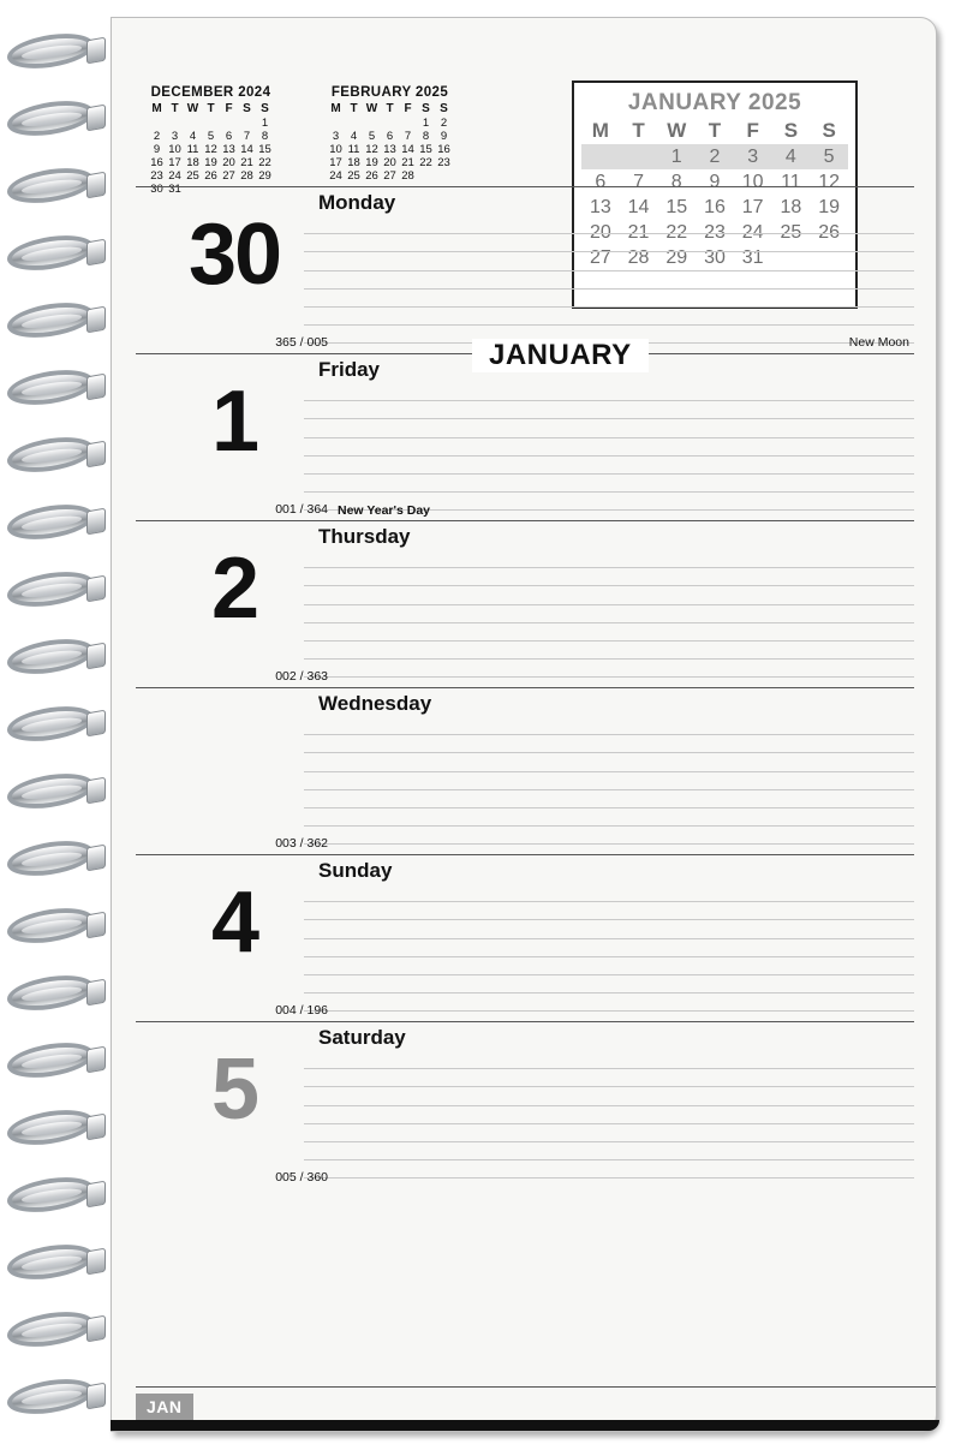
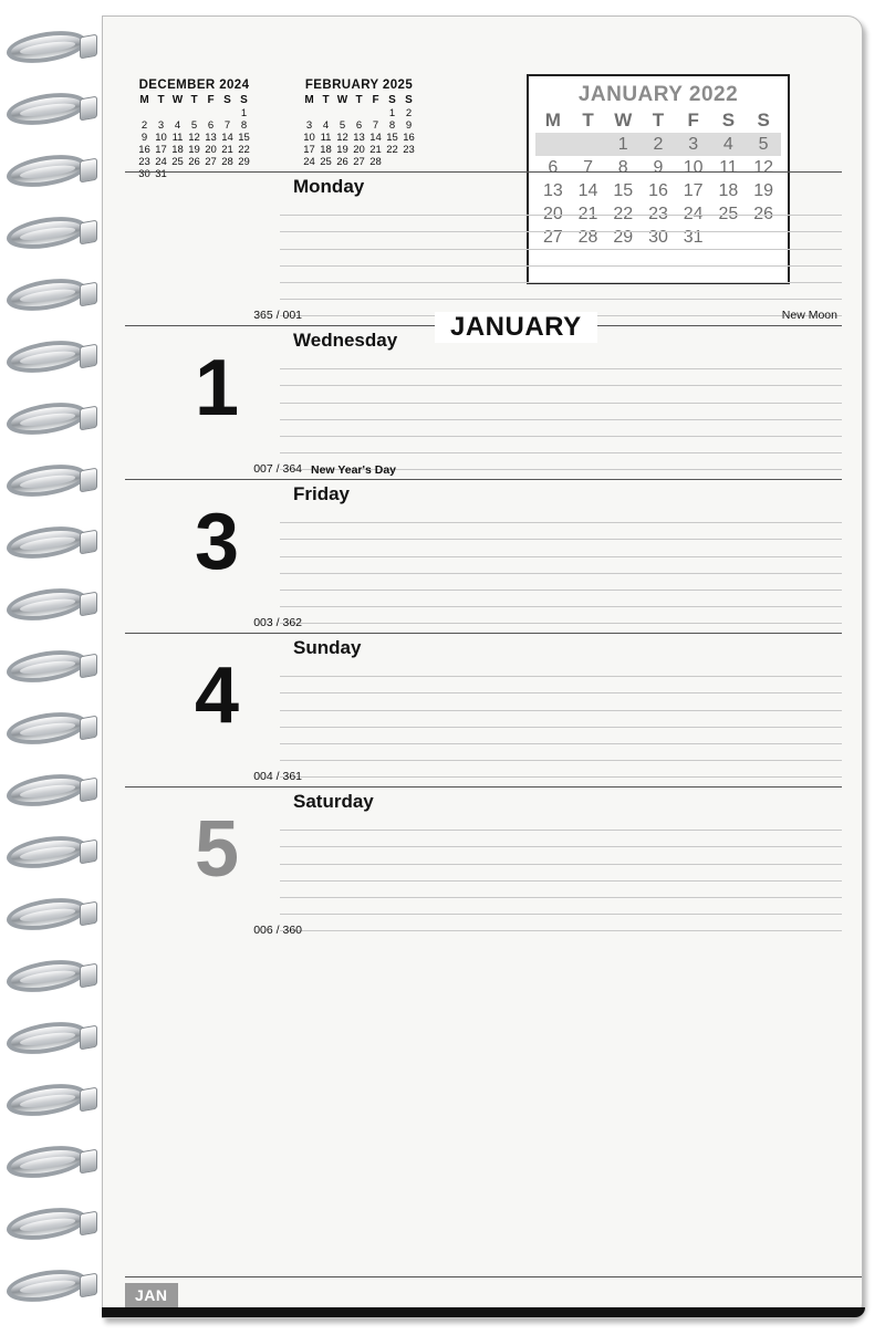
  DECEMBER 2024
  M	T	W	T	F	S	S
  						1
  2	3	4	5	6	7	8
  9	10	11	12	13	14	15
  16	17	18	19	20	21	22
  23	24	25	26	27	28	29
  30	31
  FEBRUARY 2025
  M	T	W	T	F	S	S
  					1	2
  3	4	5	6	7	8	9
  10	11	12	13	14	15	16
  17	18	19	20	21	22	23
  24	25	26	27	28
- JANUARY 2025
+ JANUARY 2022
  M	T	W	T	F	S	S
  		1	2	3	4	5
  6	7	8	9	10	11	12
  13	14	15	16	17	18	19
  20	21	22	23	24	25	26
  27	28	29	30	31
  Monday
- 30
- 365 / 005
+ 365 / 001
  New Moon
  JANUARY
- Friday
+ Wednesday
  1
- 001 / 364
+ 007 / 364
  New Year's Day
- Thursday
- 2
- 002 / 363
- Wednesday
+ Friday
+ 3
  003 / 362
  Sunday
  4
- 004 / 196
+ 004 / 361
  Saturday
  5
- 005 / 360
+ 006 / 360
  JAN
